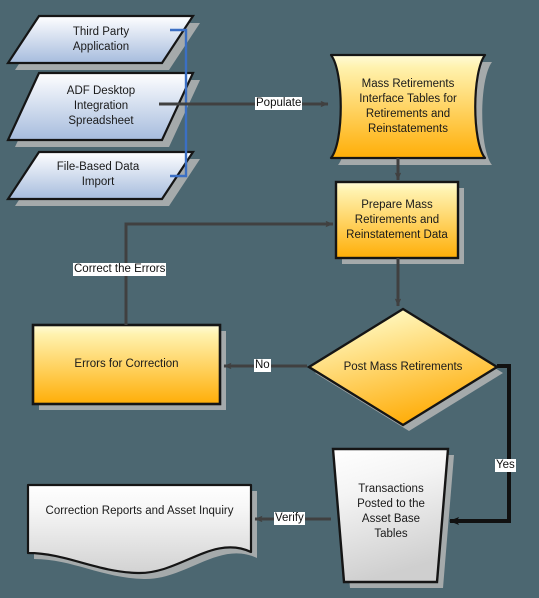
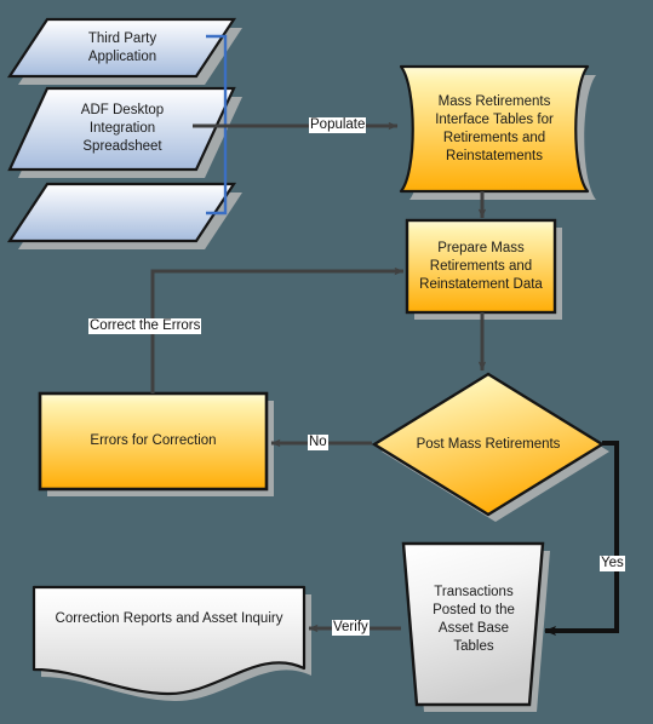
  Third Party
  Application
  ADF Desktop
  Integration
  Spreadsheet
- File-Based Data
- Import
  Mass Retirements
  Interface Tables for
  Retirements and
  Reinstatements
  Prepare Mass
  Retirements and
  Reinstatement Data
  Post Mass Retirements
  Errors for Correction
  Transactions
  Posted to the
  Asset Base
  Tables
  Correction Reports and Asset Inquiry
  Populate
  Correct the Errors
  No
  Yes
  Verify
